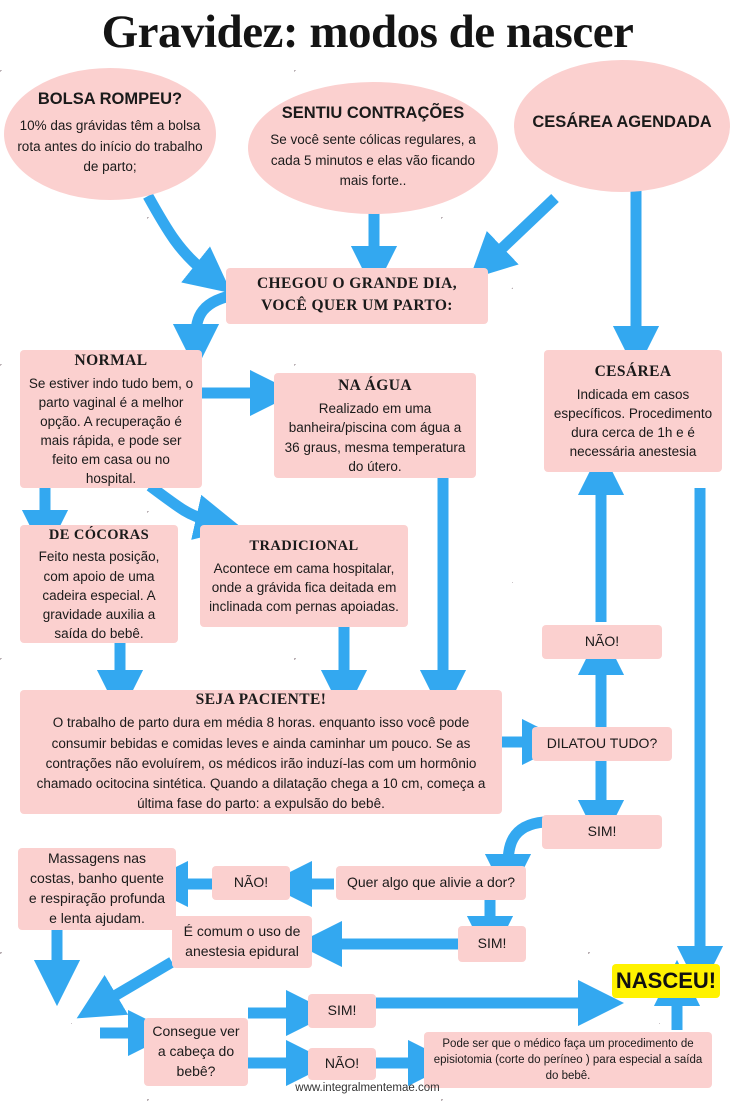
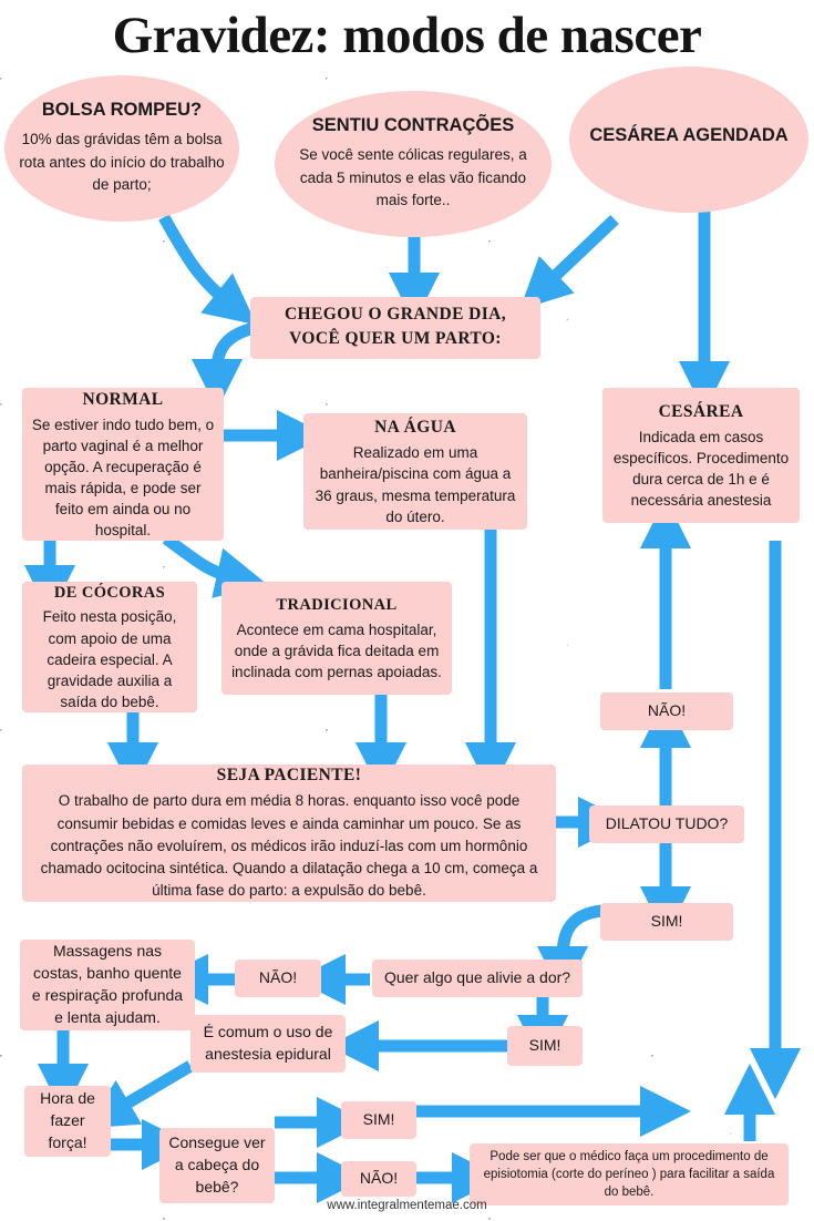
  Gravidez: modos de nascer
  BOLSA ROMPEU?
  10% das grávidas têm a bolsa rota antes do início do trabalho de parto;
  SENTIU CONTRAÇÕES
  Se você sente cólicas regulares, a cada 5 minutos e elas vão ficando mais forte..
  CESÁREA AGENDADA
  CHEGOU O GRANDE DIA, VOCÊ QUER UM PARTO:
  NORMAL
- Se estiver indo tudo bem, o parto vaginal é a melhor opção. A recuperação é mais rápida, e pode ser feito em casa ou no hospital.
+ Se estiver indo tudo bem, o parto vaginal é a melhor opção. A recuperação é mais rápida, e pode ser feito em ainda ou no hospital.
  NA ÁGUA
  Realizado em uma banheira/piscina com água a 36 graus, mesma temperatura do útero.
  CESÁREA
  Indicada em casos específicos. Procedimento dura cerca de 1h e é necessária anestesia
  DE CÓCORAS
  Feito nesta posição, com apoio de uma cadeira especial. A gravidade auxilia a saída do bebê.
  TRADICIONAL
  Acontece em cama hospitalar, onde a grávida fica deitada em inclinada com pernas apoiadas.
  SEJA PACIENTE!
  O trabalho de parto dura em média 8 horas. enquanto isso você pode consumir bebidas e comidas leves e ainda caminhar um pouco. Se as contrações não evoluírem, os médicos irão induzí-las com um hormônio chamado ocitocina sintética. Quando a dilatação chega a 10 cm, começa a última fase do parto: a expulsão do bebê.
  NÃO!
  DILATOU TUDO?
  SIM!
  Quer algo que alivie a dor?
  NÃO!
  Massagens nas costas, banho quente e respiração profunda e lenta ajudam.
  SIM!
  É comum o uso de anestesia epidural
+ Hora de fazer força!
  Consegue ver a cabeça do bebê?
  SIM!
  NÃO!
- Pode ser que o médico faça um procedimento de episiotomia (corte do períneo ) para especial a saída do bebê.
+ Pode ser que o médico faça um procedimento de episiotomia (corte do períneo ) para facilitar a saída do bebê.
- NASCEU!
  www.integralmentemae.com
